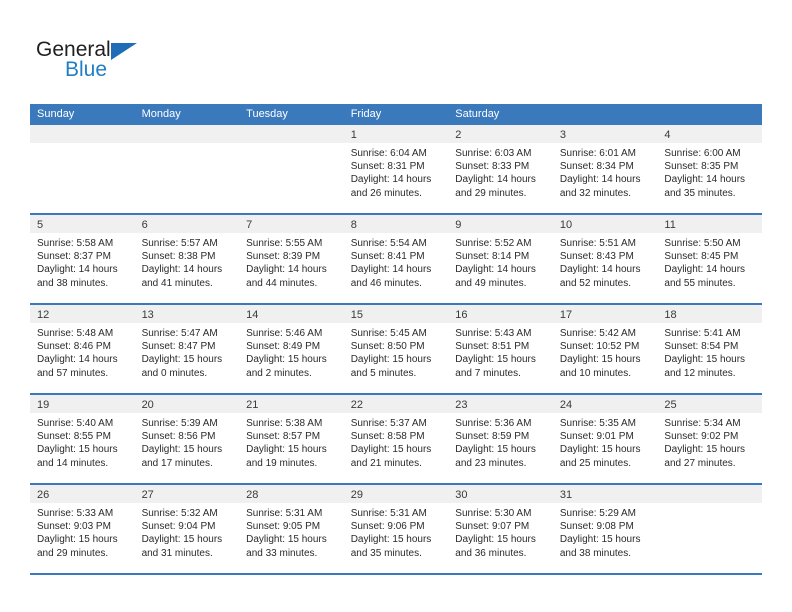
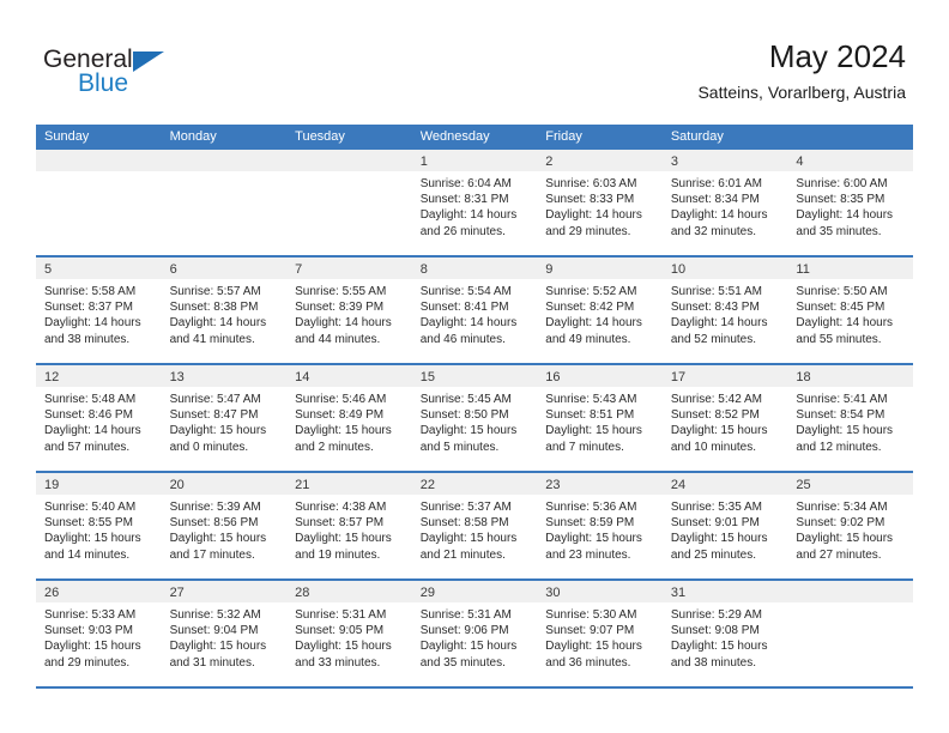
  General
  Blue
+ May 2024
+ Satteins, Vorarlberg, Austria
  Sunday
  Monday
  Tuesday
+ Wednesday
  Friday
  Saturday
  1
  Sunrise: 6:04 AM
  Sunset: 8:31 PM
  Daylight: 14 hours
  and 26 minutes.
  2
  Sunrise: 6:03 AM
  Sunset: 8:33 PM
  Daylight: 14 hours
  and 29 minutes.
  3
  Sunrise: 6:01 AM
  Sunset: 8:34 PM
  Daylight: 14 hours
  and 32 minutes.
  4
  Sunrise: 6:00 AM
  Sunset: 8:35 PM
  Daylight: 14 hours
  and 35 minutes.
  5
  Sunrise: 5:58 AM
  Sunset: 8:37 PM
  Daylight: 14 hours
  and 38 minutes.
  6
  Sunrise: 5:57 AM
  Sunset: 8:38 PM
  Daylight: 14 hours
  and 41 minutes.
  7
  Sunrise: 5:55 AM
  Sunset: 8:39 PM
  Daylight: 14 hours
  and 44 minutes.
  8
  Sunrise: 5:54 AM
  Sunset: 8:41 PM
  Daylight: 14 hours
  and 46 minutes.
  9
  Sunrise: 5:52 AM
- Sunset: 8:14 PM
+ Sunset: 8:42 PM
  Daylight: 14 hours
  and 49 minutes.
  10
  Sunrise: 5:51 AM
  Sunset: 8:43 PM
  Daylight: 14 hours
  and 52 minutes.
  11
  Sunrise: 5:50 AM
  Sunset: 8:45 PM
  Daylight: 14 hours
  and 55 minutes.
  12
  Sunrise: 5:48 AM
  Sunset: 8:46 PM
  Daylight: 14 hours
  and 57 minutes.
  13
  Sunrise: 5:47 AM
  Sunset: 8:47 PM
  Daylight: 15 hours
  and 0 minutes.
  14
  Sunrise: 5:46 AM
  Sunset: 8:49 PM
  Daylight: 15 hours
  and 2 minutes.
  15
  Sunrise: 5:45 AM
  Sunset: 8:50 PM
  Daylight: 15 hours
  and 5 minutes.
  16
  Sunrise: 5:43 AM
  Sunset: 8:51 PM
  Daylight: 15 hours
  and 7 minutes.
  17
  Sunrise: 5:42 AM
- Sunset: 10:52 PM
+ Sunset: 8:52 PM
  Daylight: 15 hours
  and 10 minutes.
  18
  Sunrise: 5:41 AM
  Sunset: 8:54 PM
  Daylight: 15 hours
  and 12 minutes.
  19
  Sunrise: 5:40 AM
  Sunset: 8:55 PM
  Daylight: 15 hours
  and 14 minutes.
  20
  Sunrise: 5:39 AM
  Sunset: 8:56 PM
  Daylight: 15 hours
  and 17 minutes.
  21
- Sunrise: 5:38 AM
+ Sunrise: 4:38 AM
  Sunset: 8:57 PM
  Daylight: 15 hours
  and 19 minutes.
  22
  Sunrise: 5:37 AM
  Sunset: 8:58 PM
  Daylight: 15 hours
  and 21 minutes.
  23
  Sunrise: 5:36 AM
  Sunset: 8:59 PM
  Daylight: 15 hours
  and 23 minutes.
  24
  Sunrise: 5:35 AM
  Sunset: 9:01 PM
  Daylight: 15 hours
  and 25 minutes.
  25
  Sunrise: 5:34 AM
  Sunset: 9:02 PM
  Daylight: 15 hours
  and 27 minutes.
  26
  Sunrise: 5:33 AM
  Sunset: 9:03 PM
  Daylight: 15 hours
  and 29 minutes.
  27
  Sunrise: 5:32 AM
  Sunset: 9:04 PM
  Daylight: 15 hours
  and 31 minutes.
  28
  Sunrise: 5:31 AM
  Sunset: 9:05 PM
  Daylight: 15 hours
  and 33 minutes.
  29
  Sunrise: 5:31 AM
  Sunset: 9:06 PM
  Daylight: 15 hours
  and 35 minutes.
  30
  Sunrise: 5:30 AM
  Sunset: 9:07 PM
  Daylight: 15 hours
  and 36 minutes.
  31
  Sunrise: 5:29 AM
  Sunset: 9:08 PM
  Daylight: 15 hours
  and 38 minutes.
